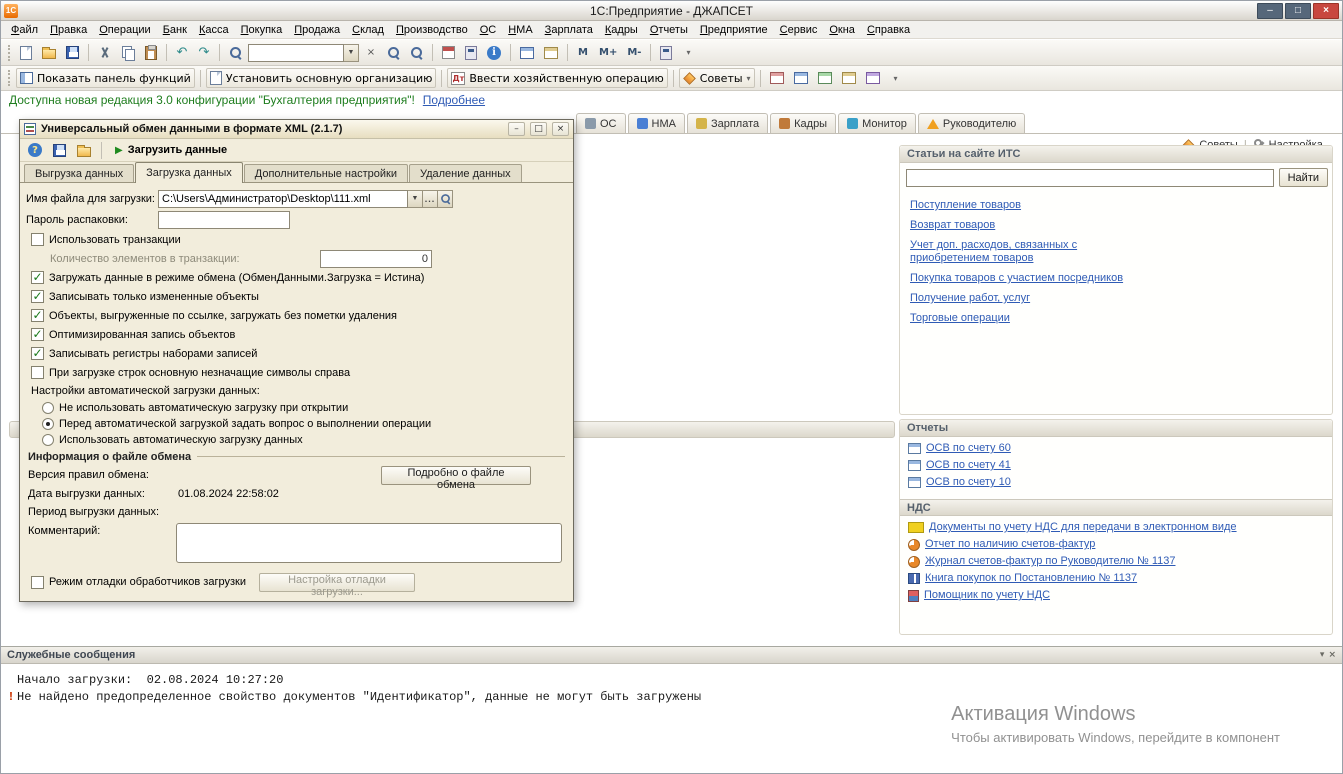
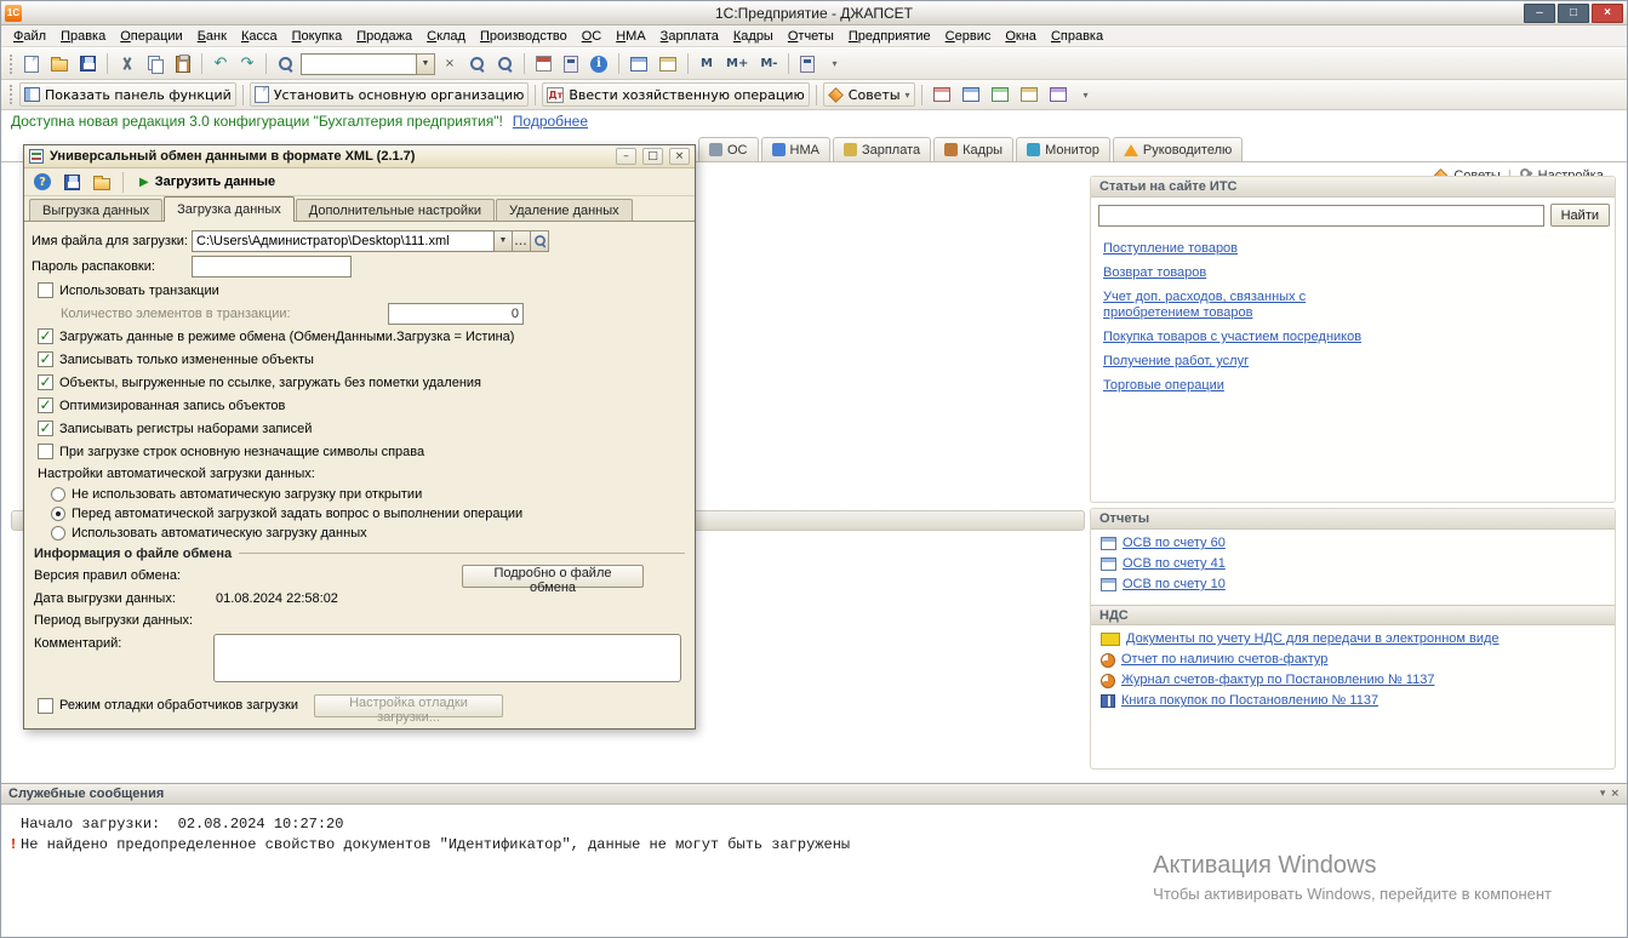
  1С
  1С:Предприятие - ДЖАПСЕТ
  –
  □
  ×
  Файл
  Правка
  Операции
  Банк
  Касса
  Покупка
  Продажа
  Склад
  Производство
  ОС
  НМА
  Зарплата
  Кадры
  Отчеты
  Предприятие
  Сервис
  Окна
  Справка
  ↶
  ↷
  ×
  i
  М
  М+
  М-
  ▾
  Показать панель функций
  Установить основную организацию
  Дт
  Ввести хозяйственную операцию
  Советы
  ▾
  ▾
  Доступна новая редакция 3.0 конфигурации "Бухгалтерия предприятия"!
  Подробнее
  ОС
  НМА
  Зарплата
  Кадры
  Монитор
  Руководителю
  Статьи на сайте ИТС
  Найти
  Поступление товаров
  Возврат товаров
  Учет доп. расходов, связанных с приобретением товаров
  Покупка товаров с участием посредников
  Получение работ, услуг
  Торговые операции
  Отчеты
  ОСВ по счету 60
  ОСВ по счету 41
  ОСВ по счету 10
  НДС
  Документы по учету НДС для передачи в электронном виде
  Отчет по наличию счетов-фактур
- Журнал счетов-фактур по Руководителю № 1137
+ Журнал счетов-фактур по Постановлению № 1137
  Книга покупок по Постановлению № 1137
- Помощник по учету НДС
  Универсальный обмен данными в формате XML (2.1.7)
  –
  □
  ×
  ?
  ▶
  Загрузить данные
  Выгрузка данных
  Загрузка данных
  Дополнительные настройки
  Удаление данных
  Имя файла для загрузки:
  C:\Users\Администратор\Desktop\111.xml
  ...
  Пароль распаковки:
  Использовать транзакции
  Количество элементов в транзакции:
  0
  Загружать данные в режиме обмена (ОбменДанными.Загрузка = Истина)
  Записывать только измененные объекты
  Объекты, выгруженные по ссылке, загружать без пометки удаления
  Оптимизированная запись объектов
  Записывать регистры наборами записей
  При загрузке строк основную незначащие символы справа
  Настройки автоматической загрузки данных:
  Не использовать автоматическую загрузку при открытии
  Перед автоматической загрузкой задать вопрос о выполнении операции
  Использовать автоматическую загрузку данных
  Информация о файле обмена
  Версия правил обмена:
  Подробно о файле обмена
  Дата выгрузки данных:
  01.08.2024 22:58:02
  Период выгрузки данных:
  Комментарий:
  Режим отладки обработчиков загрузки
  Настройка отладки загрузки...
  Служебные сообщения
  ▾
  ×
  Начало загрузки: 02.08.2024 10:27:20
  !
  Не найдено предопределенное свойство документов "Идентификатор", данные не могут быть загружены
  Активация Windows
  Чтобы активировать Windows, перейдите в компонент
